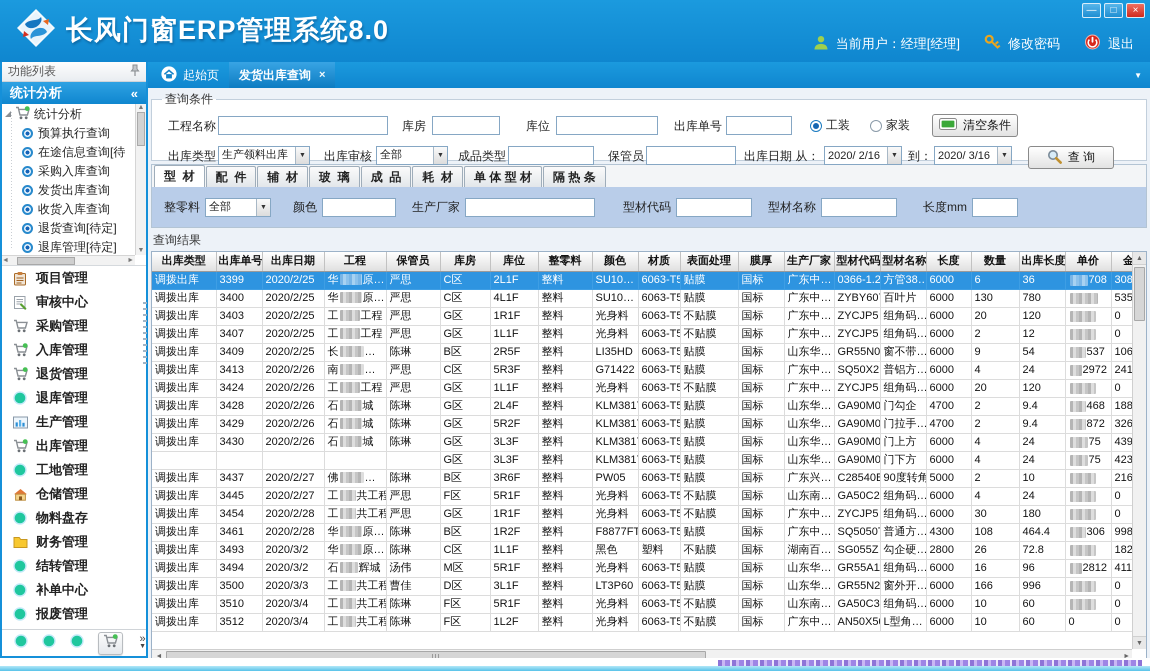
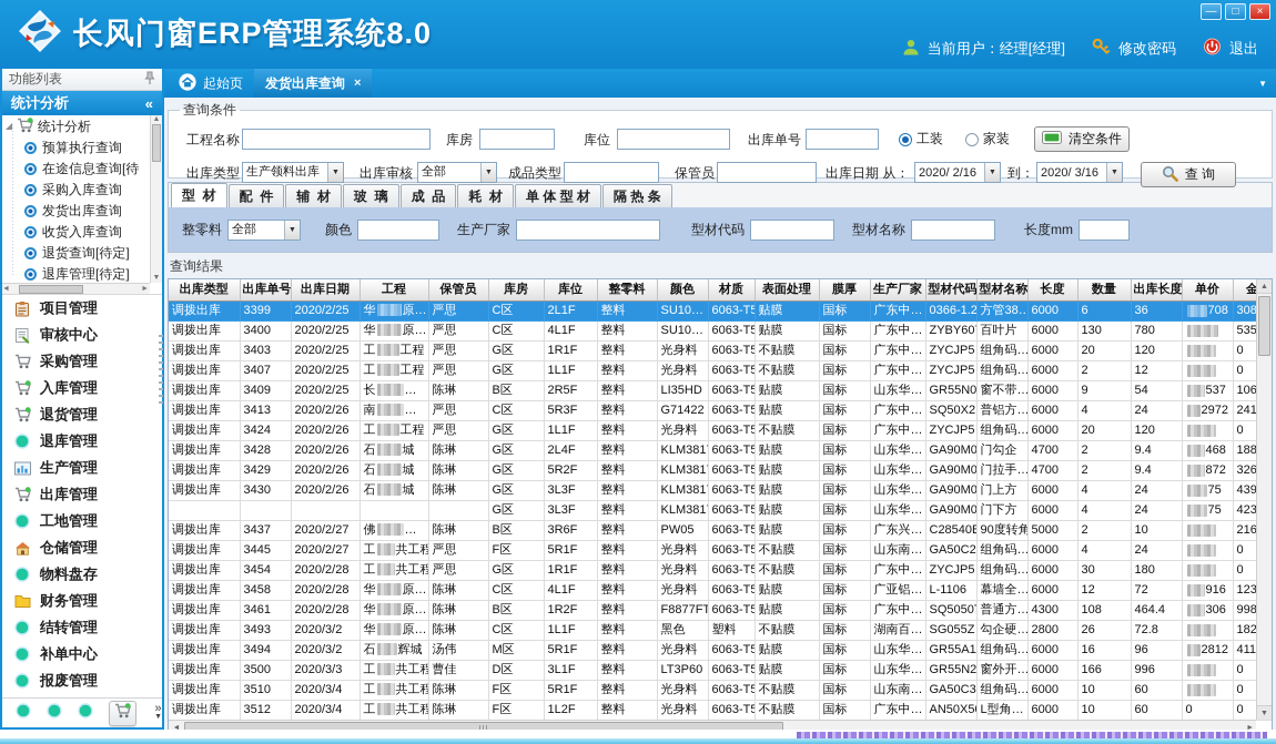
  长风门窗ERP管理系统8.0
  —
  □
  ×
  当前用户：经理[经理]
  修改密码
  退出
  功能列表
  统计分析
  «
  统计分析
  预算执行查询
  在途信息查询[待
  采购入库查询
  发货出库查询
  收货入库查询
  退货查询[待定]
  退库管理[待定]
  项目管理
  审核中心
  采购管理
  入库管理
  退货管理
  退库管理
  生产管理
  出库管理
  工地管理
  仓储管理
  物料盘存
  财务管理
  结转管理
  补单中心
  报废管理
  »
  起始页
  发货出库查询
  ×
  ▼
  查询条件
  工程名称
  库房
  库位
  出库单号
  工装
  家装
  清空条件
  出库类型
  生产领料出库
  出库审核
  全部
  成品类型
  保管员
  出库日期 从：
  2020/ 2/16
  到：
  2020/ 3/16
  查 询
  型 材
  配 件
  辅 材
  玻 璃
  成 品
  耗 材
  单 体 型 材
  隔 热 条
  整零料
  全部
  颜色
  生产厂家
  型材代码
  型材名称
  长度mm
  查询结果
  出库类型	出库单号	出库日期	工程	保管员	库房	库位	整零料	颜色	材质	表面处理	膜厚	生产厂家	型材代码	型材名称	长度	数量	出库长度	单价	金
  调拨出库	3399	2020/2/25	华 原…	严思	C区	2L1F	整料	SU10…	6063-T5	贴膜	国标	广东中…	0366-1.2	方管38…	6000	6	36	708	308
  调拨出库	3400	2020/2/25	华 原…	严思	C区	4L1F	整料	SU10…	6063-T5	贴膜	国标	广东中…	ZYBY60	百叶片	6000	130	780		535
  调拨出库	3403	2020/2/25	工 工程	严思	G区	1R1F	整料	光身料	6063-T5	不贴膜	国标	广东中…	ZYCJP5	组角码…	6000	20	120		0
  调拨出库	3407	2020/2/25	工 工程	严思	G区	1L1F	整料	光身料	6063-T5	不贴膜	国标	广东中…	ZYCJP5	组角码…	6000	2	12		0
  调拨出库	3409	2020/2/25	长 …	陈琳	B区	2R5F	整料	LI35HD	6063-T5	贴膜	国标	山东华…	GR55N0	窗不带…	6000	9	54	537	106
  调拨出库	3413	2020/2/26	南 …	严思	C区	5R3F	整料	G71422	6063-T5	贴膜	国标	广东中…	SQ50X2	普铝方…	6000	4	24	2972	241
  调拨出库	3424	2020/2/26	工 工程	严思	G区	1L1F	整料	光身料	6063-T5	不贴膜	国标	广东中…	ZYCJP5	组角码…	6000	20	120		0
  调拨出库	3428	2020/2/26	石 城	陈琳	G区	2L4F	整料	KLM381	6063-T5	贴膜	国标	山东华…	GA90M0	门勾企	4700	2	9.4	468	188
  调拨出库	3429	2020/2/26	石 城	陈琳	G区	5R2F	整料	KLM381	6063-T5	贴膜	国标	山东华…	GA90M0	门拉手…	4700	2	9.4	872	326
  调拨出库	3430	2020/2/26	石 城	陈琳	G区	3L3F	整料	KLM381	6063-T5	贴膜	国标	山东华…	GA90M0	门上方	6000	4	24	75	439
  					G区	3L3F	整料	KLM381	6063-T5	贴膜	国标	山东华…	GA90M0	门下方	6000	4	24	75	423
  调拨出库	3437	2020/2/27	佛 …	陈琳	B区	3R6F	整料	PW05	6063-T5	贴膜	国标	广东兴…	C28540B	90度转角	5000	2	10		216
  调拨出库	3445	2020/2/27	工 共工程	严思	F区	5R1F	整料	光身料	6063-T5	不贴膜	国标	山东南…	GA50C2	组角码…	6000	4	24		0
  调拨出库	3454	2020/2/28	工 共工程	严思	G区	1R1F	整料	光身料	6063-T5	不贴膜	国标	广东中…	ZYCJP5	组角码…	6000	30	180		0
+ 调拨出库	3458	2020/2/28	华 原…	陈琳	C区	4L1F	整料	光身料	6063-T5	贴膜	国标	广亚铝…	L-1106	幕墙全…	6000	12	72	916	123
  调拨出库	3461	2020/2/28	华 原…	陈琳	B区	1R2F	整料	F8877FT	6063-T5	贴膜	国标	广东中…	SQ5050	普通方…	4300	108	464.4	306	998
  调拨出库	3493	2020/3/2	华 原…	陈琳	C区	1L1F	整料	黑色	塑料	不贴膜	国标	湖南百…	SG055Z	勾企硬…	2800	26	72.8		182
  调拨出库	3494	2020/3/2	石 辉城	汤伟	M区	5R1F	整料	光身料	6063-T5	贴膜	国标	山东华…	GR55A1	组角码…	6000	16	96	2812	411
  调拨出库	3500	2020/3/3	工 共工程	曹佳	D区	3L1F	整料	LT3P60	6063-T5	贴膜	国标	山东华…	GR55N2	窗外开…	6000	166	996		0
  调拨出库	3510	2020/3/4	工 共工程	陈琳	F区	5R1F	整料	光身料	6063-T5	不贴膜	国标	山东南…	GA50C3	组角码…	6000	10	60		0
  调拨出库	3512	2020/3/4	工 共工程	陈琳	F区	1L2F	整料	光身料	6063-T5	不贴膜	国标	广东中…	AN50X5	L型角…	6000	10	60	0	0
